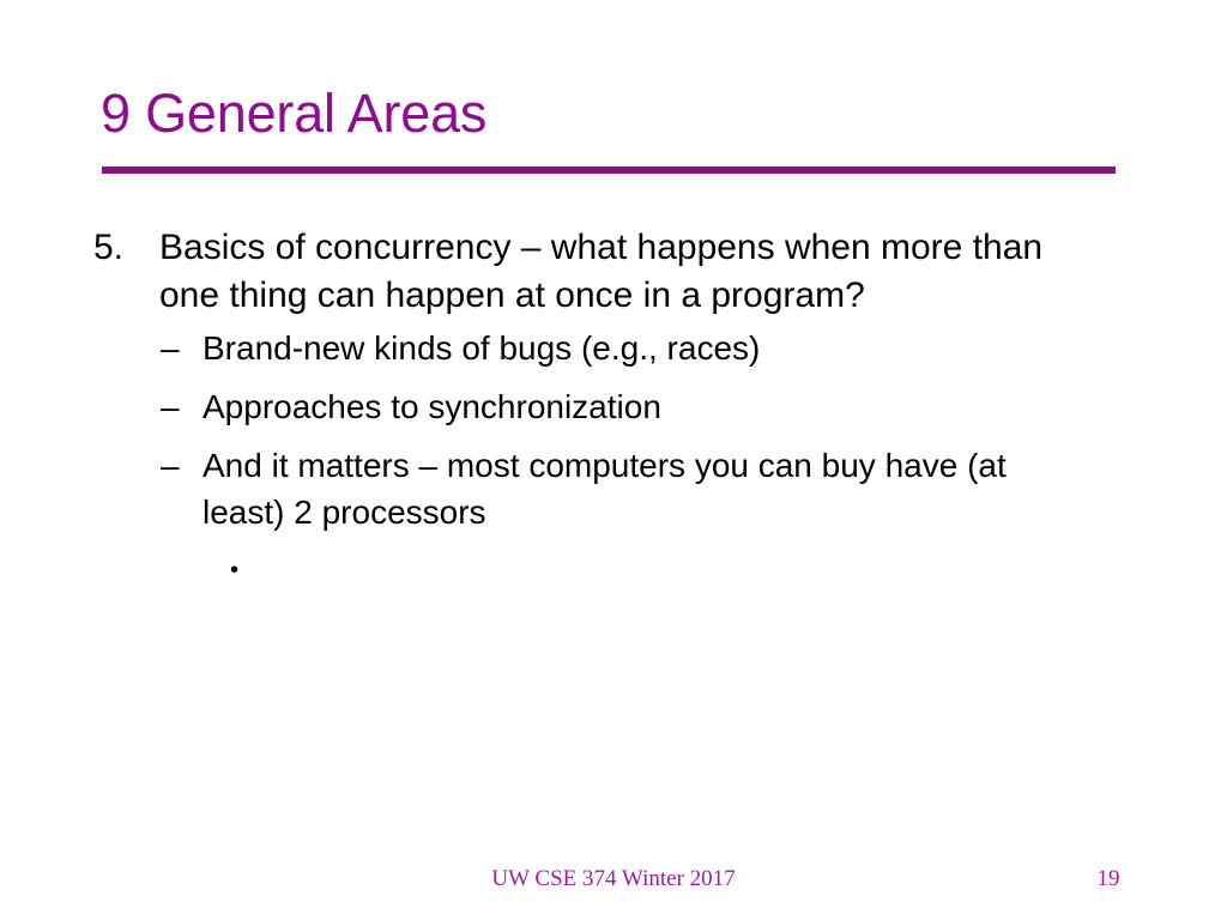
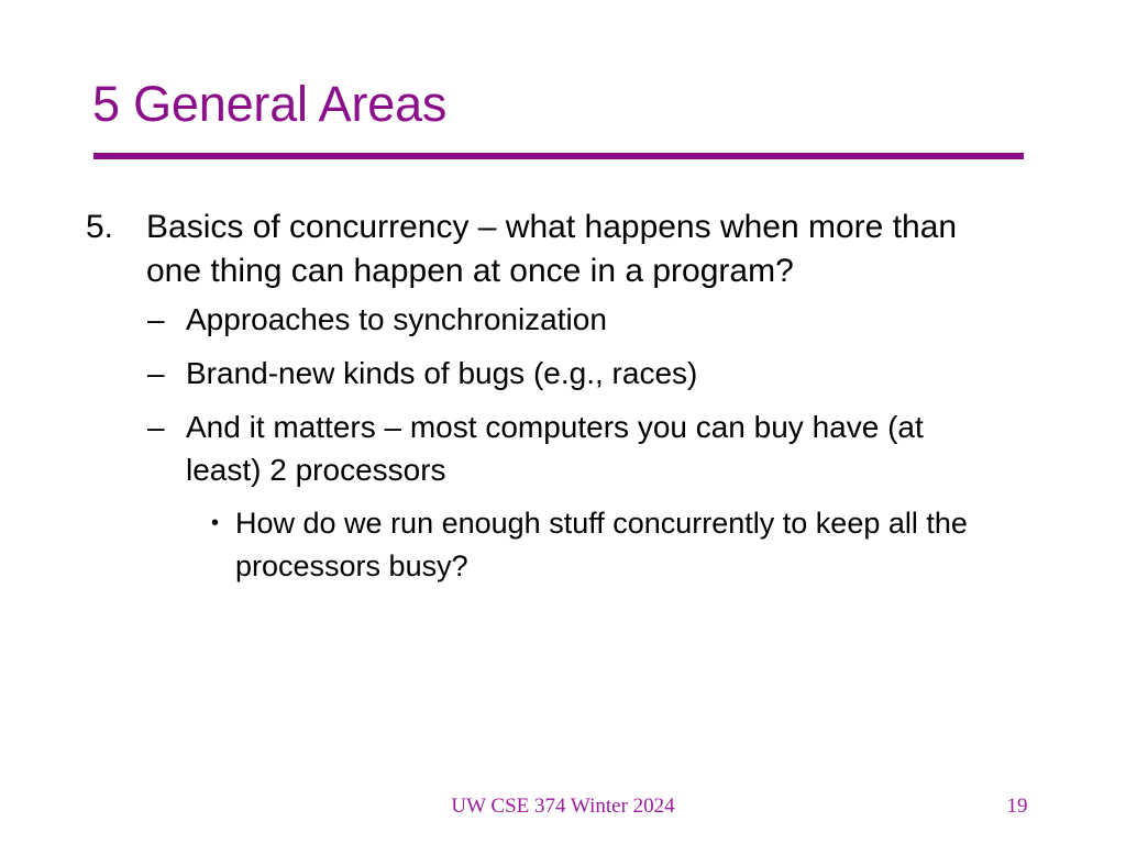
- 9 General Areas
+ 5 General Areas
  5.
  Basics of concurrency – what happens when more than one thing can happen at once in a program?
  –
- Brand-new kinds of bugs (e.g., races)
+ Approaches to synchronization
  –
- Approaches to synchronization
+ Brand-new kinds of bugs (e.g., races)
  –
  And it matters – most computers you can buy have (at least) 2 processors
  •
+ How do we run enough stuff concurrently to keep all the processors busy?
- UW CSE 374 Winter 2017
+ UW CSE 374 Winter 2024
  19
